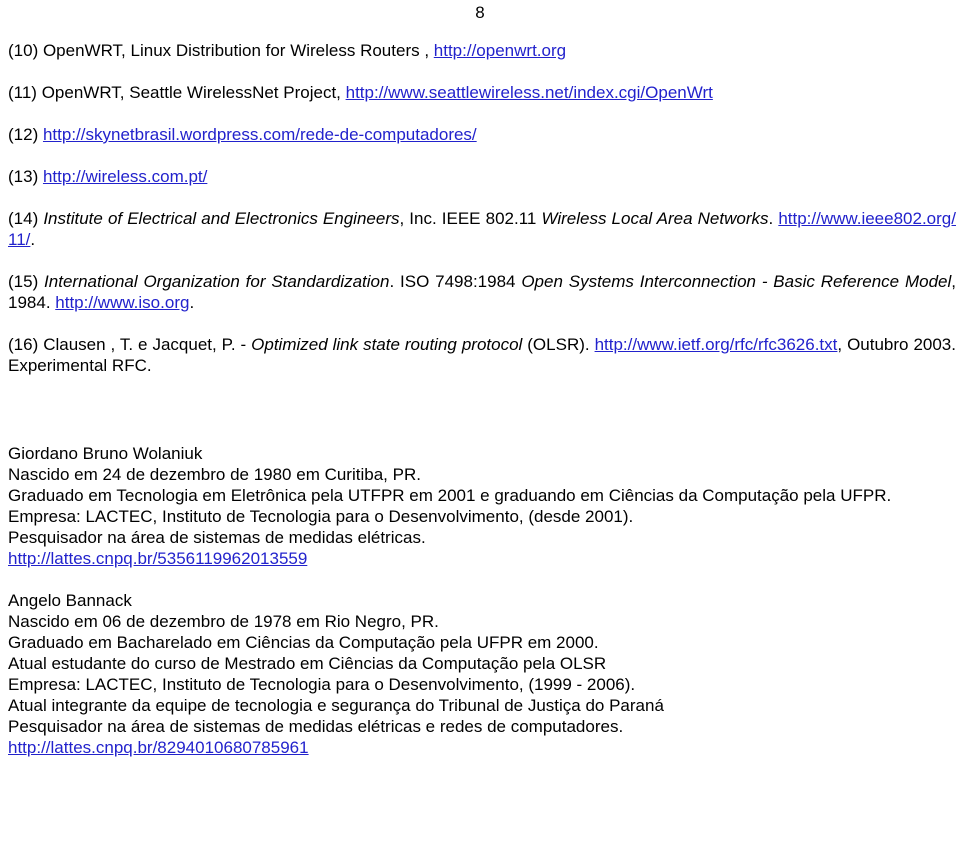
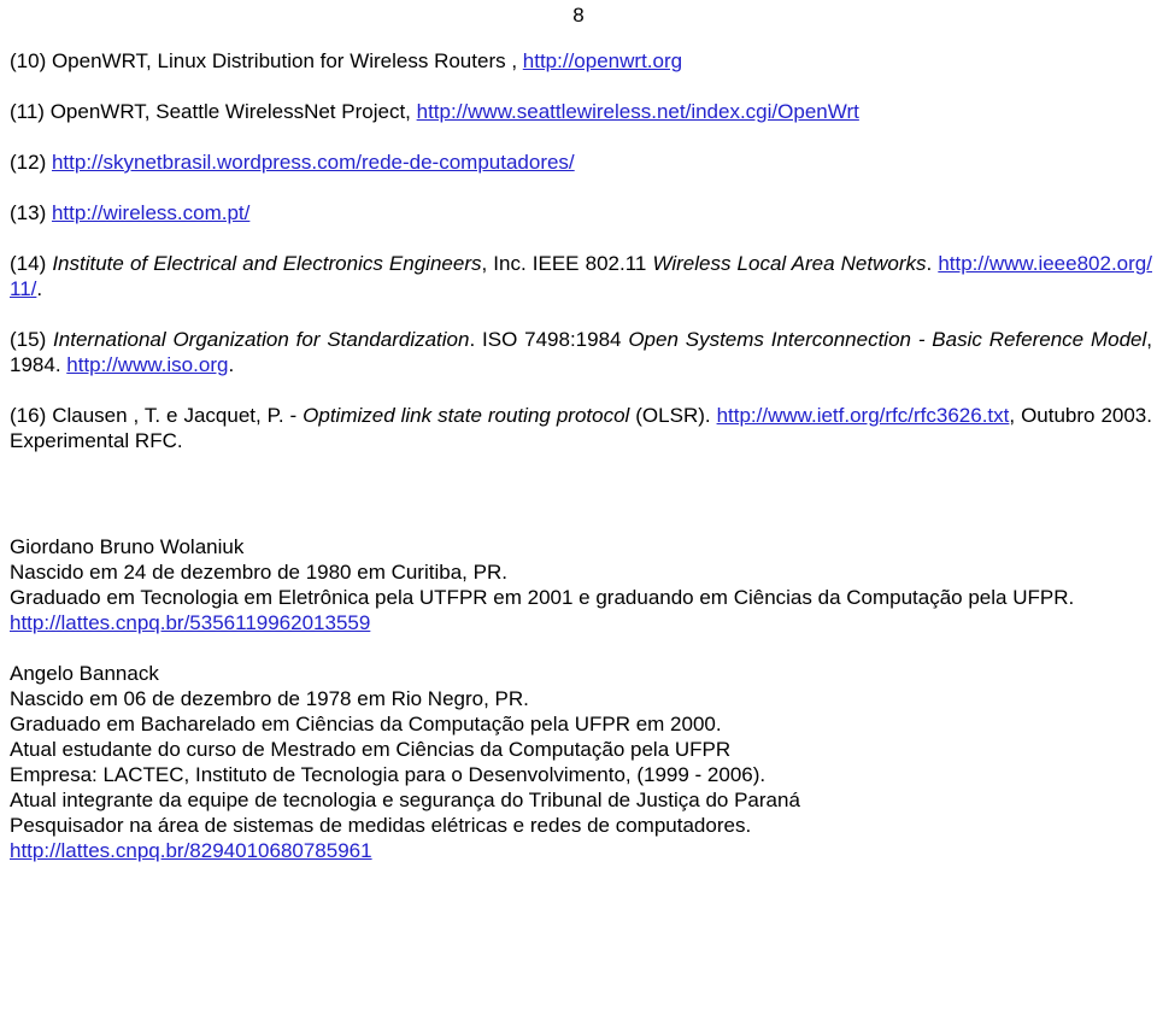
  8
  (10) OpenWRT, Linux Distribution for Wireless Routers , http://openwrt.org
  (11) OpenWRT, Seattle WirelessNet Project, http://www.seattlewireless.net/index.cgi/OpenWrt
  (12) http://skynetbrasil.wordpress.com/rede-de-computadores/
  (13) http://wireless.com.pt/
  (14) Institute of Electrical and Electronics Engineers, Inc. IEEE 802.11 Wireless Local Area Networks. http://www.ieee802.org/11/.
  (15) International Organization for Standardization. ISO 7498:1984 Open Systems Interconnection - Basic Reference Model, 1984. http://www.iso.org.
  (16) Clausen , T. e Jacquet, P. - Optimized link state routing protocol (OLSR). http://www.ietf.org/rfc/rfc3626.txt, Outubro 2003. Experimental RFC.
  Giordano Bruno Wolaniuk
  Nascido em 24 de dezembro de 1980 em Curitiba, PR.
  Graduado em Tecnologia em Eletrônica pela UTFPR em 2001 e graduando em Ciências da Computação pela UFPR.
- Empresa: LACTEC, Instituto de Tecnologia para o Desenvolvimento, (desde 2001).
- Pesquisador na área de sistemas de medidas elétricas.
  http://lattes.cnpq.br/5356119962013559
  Angelo Bannack
  Nascido em 06 de dezembro de 1978 em Rio Negro, PR.
  Graduado em Bacharelado em Ciências da Computação pela UFPR em 2000.
- Atual estudante do curso de Mestrado em Ciências da Computação pela OLSR
+ Atual estudante do curso de Mestrado em Ciências da Computação pela UFPR
  Empresa: LACTEC, Instituto de Tecnologia para o Desenvolvimento, (1999 - 2006).
  Atual integrante da equipe de tecnologia e segurança do Tribunal de Justiça do Paraná
  Pesquisador na área de sistemas de medidas elétricas e redes de computadores.
  http://lattes.cnpq.br/8294010680785961
